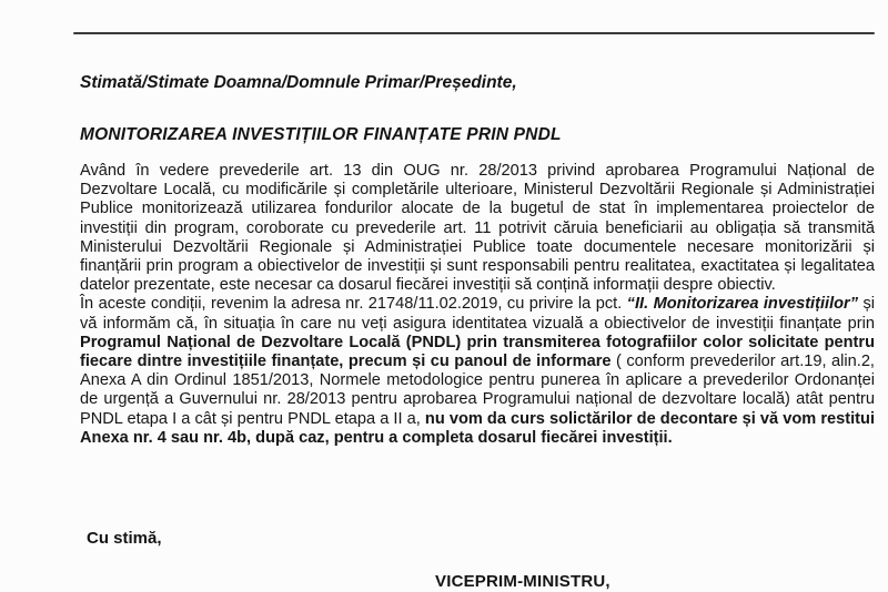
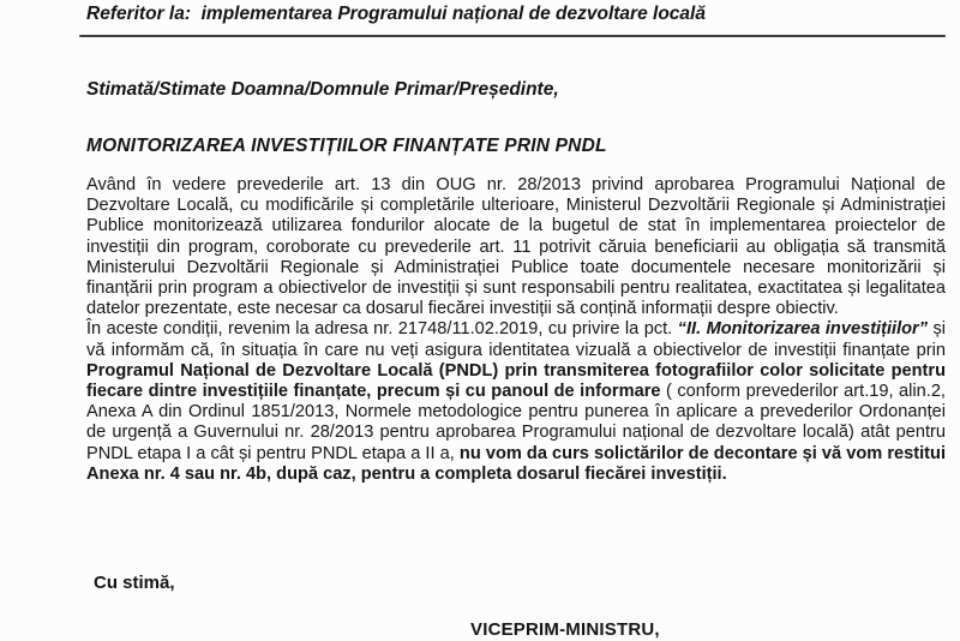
+ Referitor la: implementarea Programului național de dezvoltare locală
  Stimată/Stimate Doamna/Domnule Primar/Președinte,
  MONITORIZAREA INVESTIȚIILOR FINANȚATE PRIN PNDL
  Având în vedere prevederile art. 13 din OUG nr. 28/2013 privind aprobarea Programului Național de Dezvoltare Locală, cu modificările și completările ulterioare, Ministerul Dezvoltării Regionale și Administrației Publice monitorizează utilizarea fondurilor alocate de la bugetul de stat în implementarea proiectelor de investiții din program, coroborate cu prevederile art. 11 potrivit căruia beneficiarii au obligația să transmită Ministerului Dezvoltării Regionale și Administrației Publice toate documentele necesare monitorizării și finanțării prin program a obiectivelor de investiții și sunt responsabili pentru realitatea, exactitatea și legalitatea datelor prezentate, este necesar ca dosarul fiecărei investiții să conțină informații despre obiectiv.
  În aceste condiții, revenim la adresa nr. 21748/11.02.2019, cu privire la pct. “II. Monitorizarea investițiilor” și vă informăm că, în situația în care nu veți asigura identitatea vizuală a obiectivelor de investiții finanțate prin Programul Național de Dezvoltare Locală (PNDL) prin transmiterea fotografiilor color solicitate pentru fiecare dintre investițiile finanțate, precum și cu panoul de informare ( conform prevederilor art.19, alin.2, Anexa A din Ordinul 1851/2013, Normele metodologice pentru punerea în aplicare a prevederilor Ordonanței de urgență a Guvernului nr. 28/2013 pentru aprobarea Programului național de dezvoltare locală) atât pentru PNDL etapa I a cât și pentru PNDL etapa a II a, nu vom da curs solictărilor de decontare și vă vom restitui Anexa nr. 4 sau nr. 4b, după caz, pentru a completa dosarul fiecărei investiții.
  Cu stimă,
  VICEPRIM-MINISTRU,
